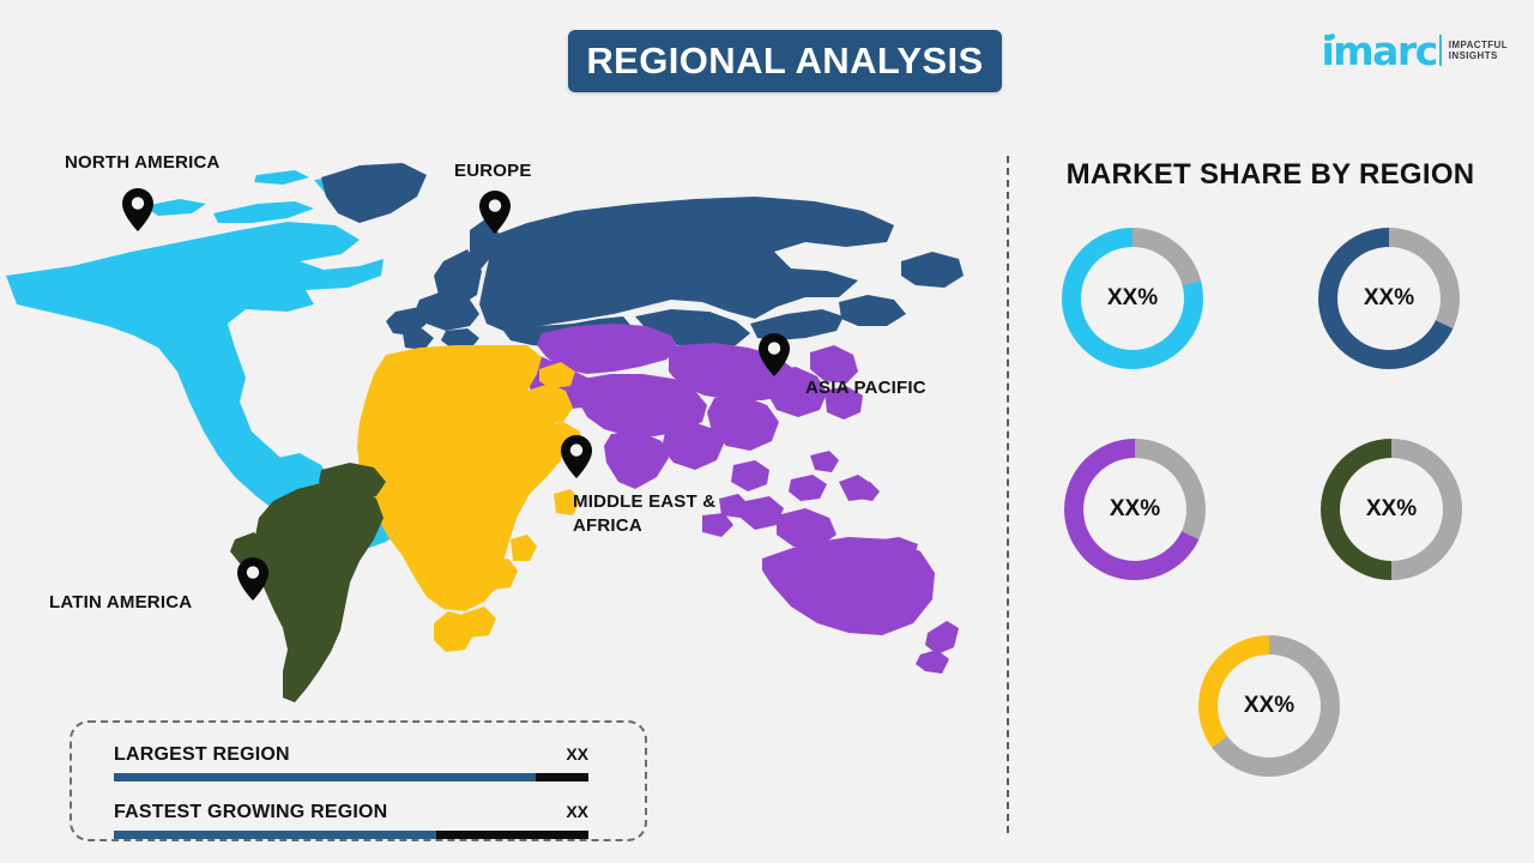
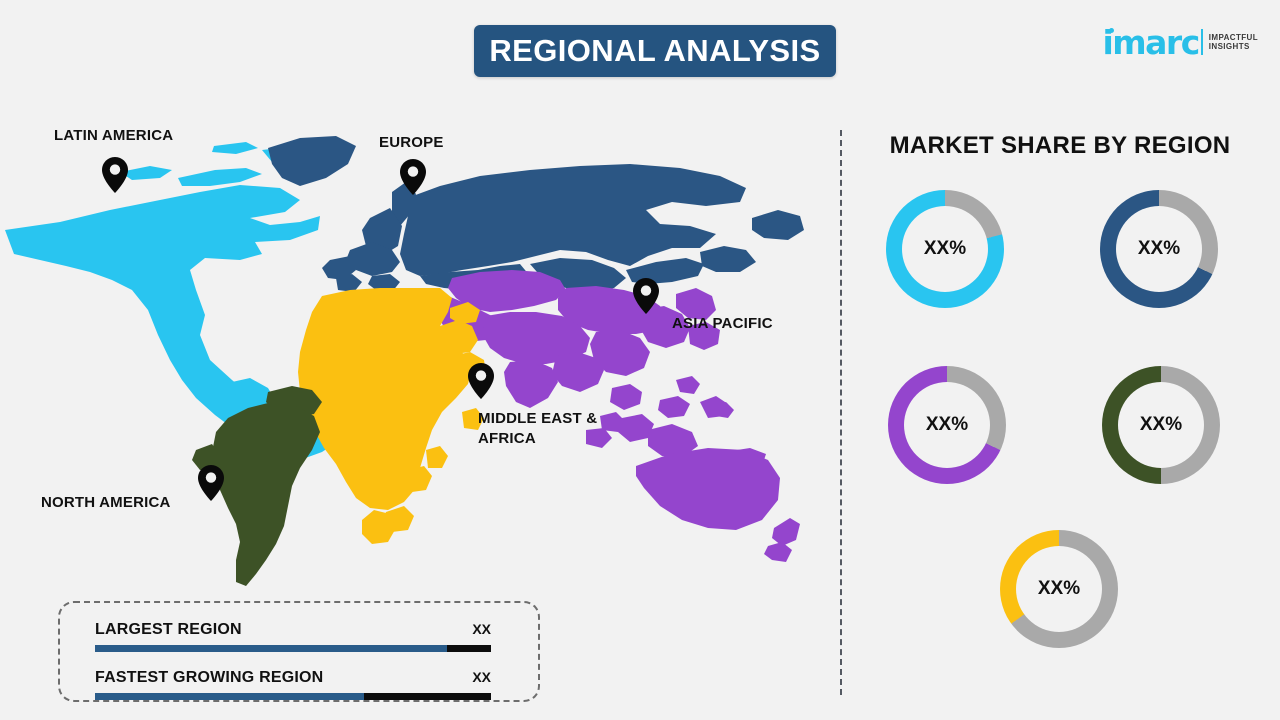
  REGIONAL ANALYSIS
  imarc
  IMPACTFUL
  INSIGHTS
- NORTH AMERICA
+ LATIN AMERICA
  EUROPE
  ASIA PACIFIC
  MIDDLE EAST &
  AFRICA
- LATIN AMERICA
+ NORTH AMERICA
  MARKET SHARE BY REGION
  XX%
  XX%
  XX%
  XX%
  XX%
  LARGEST REGION
  XX
  FASTEST GROWING REGION
  XX
